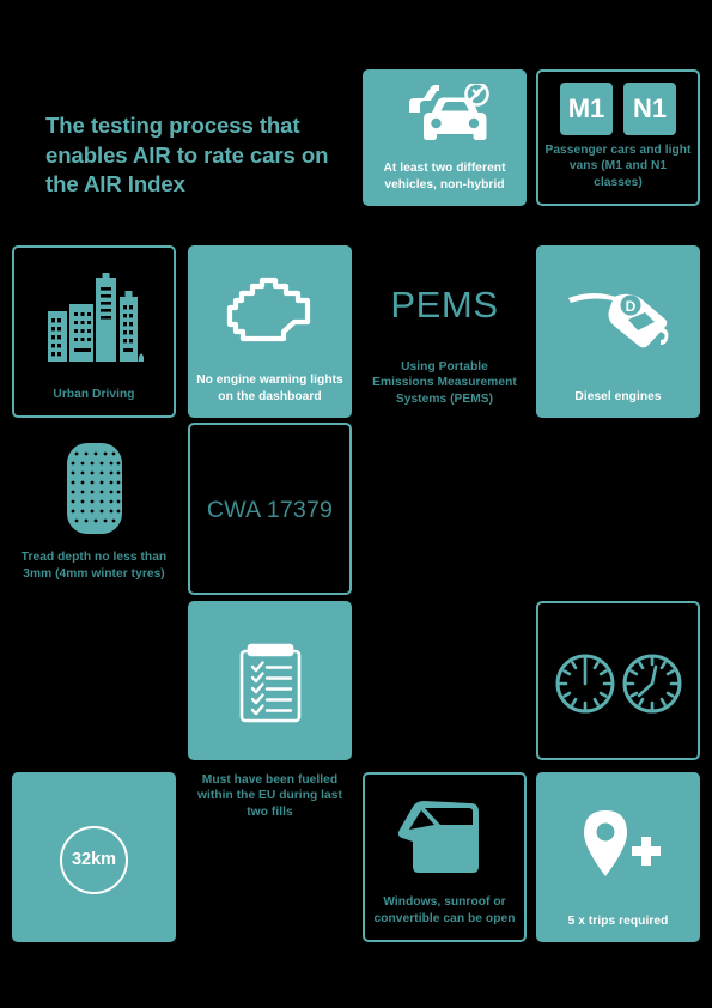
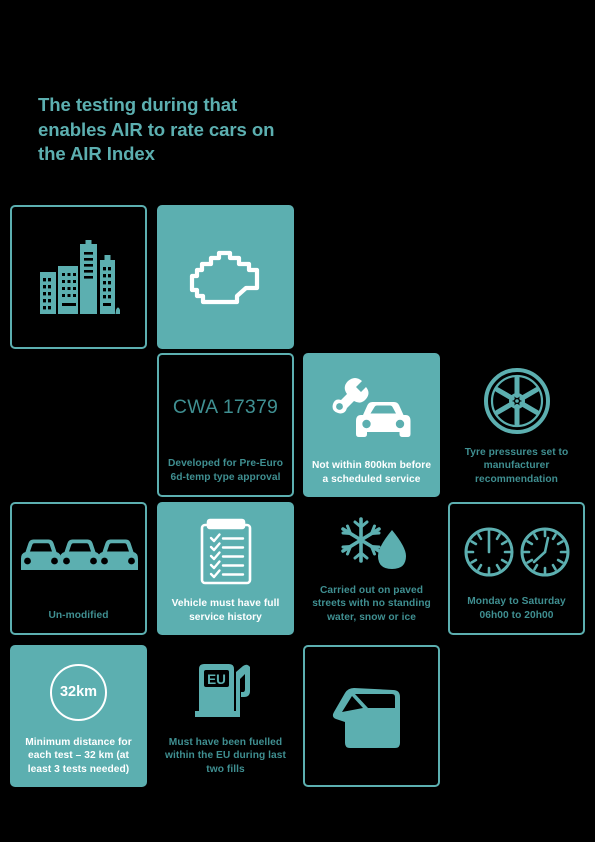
- The testing process that enables AIR to rate cars on the AIR Index
+ The testing during that enables AIR to rate cars on the AIR Index
- At least two different vehicles, non-hybrid
- M1
- N1
- Passenger cars and light vans (M1 and N1 classes)
- Urban Driving
- No engine warning lights on the dashboard
- PEMS
- Using Portable Emissions Measurement Systems (PEMS)
- D
- Diesel engines
- Tread depth no less than 3mm (4mm winter tyres)
  CWA 17379
+ Developed for Pre-Euro 6d-temp type approval
+ Not within 800km before a scheduled service
+ Tyre pressures set to manufacturer recommendation
+ Un-modified
+ Vehicle must have full service history
+ Carried out on paved streets with no standing water, snow or ice
+ Monday to Saturday 06h00 to 20h00
  32km
+ Minimum distance for each test – 32 km (at least 3 tests needed)
+ EU
  Must have been fuelled within the EU during last two fills
- Windows, sunroof or convertible can be open
- 5 x trips required
